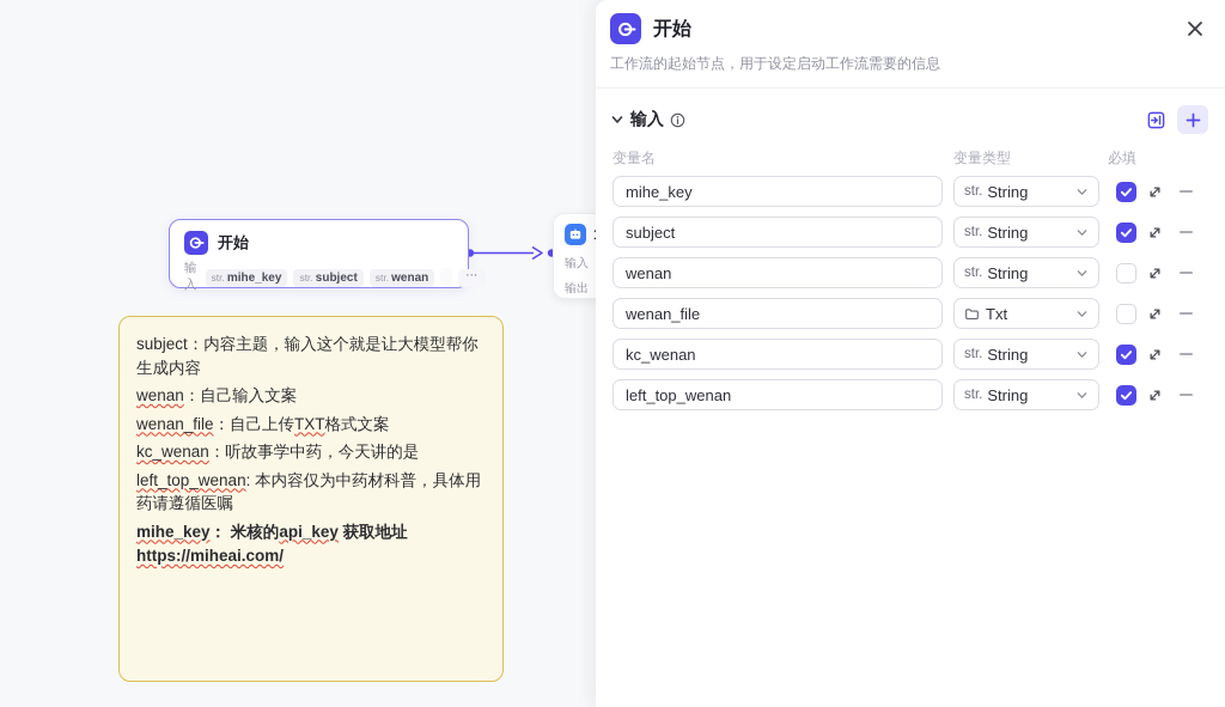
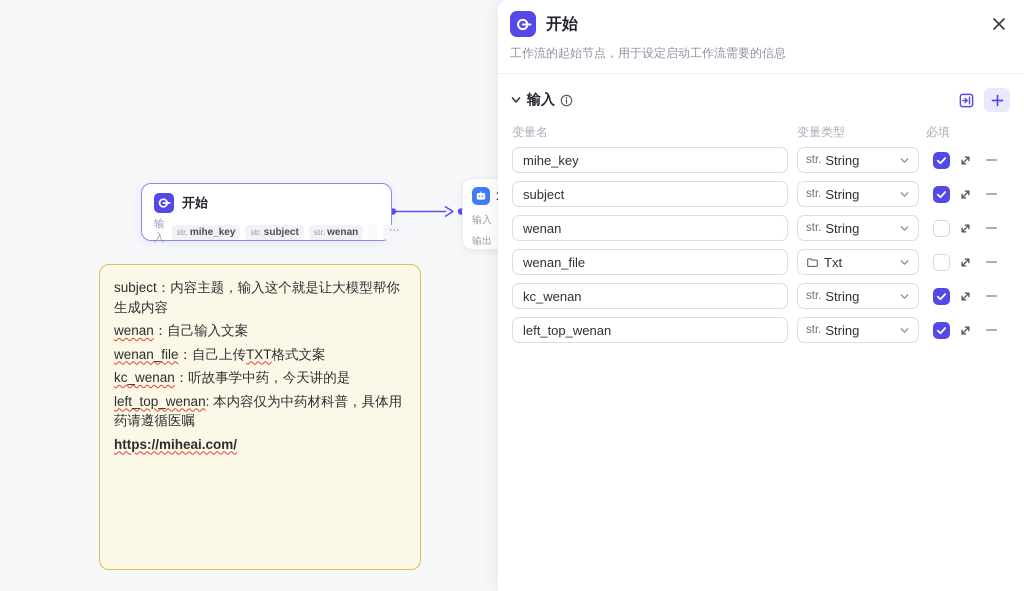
  开始
  输入
  str.
  mihe_key
  str.
  subject
  str.
  wenan
  ⋯
  输入
  输出
  subject：内容主题，输入这个就是让大模型帮你生成内容
  wenan：自己输入文案
  wenan_file：自己上传TXT格式文案
  kc_wenan：听故事学中药，今天讲的是
  left_top_wenan: 本内容仅为中药材科普，具体用药请遵循医嘱
- mihe_key： 米核的api_key 获取地址
  https://miheai.com/
  开始
  工作流的起始节点，用于设定启动工作流需要的信息
  输入
  变量名
  变量类型
  必填
  mihe_key
  str.
  String
  subject
  str.
  String
  wenan
  str.
  String
  wenan_file
  Txt
  kc_wenan
  str.
  String
  left_top_wenan
  str.
  String
